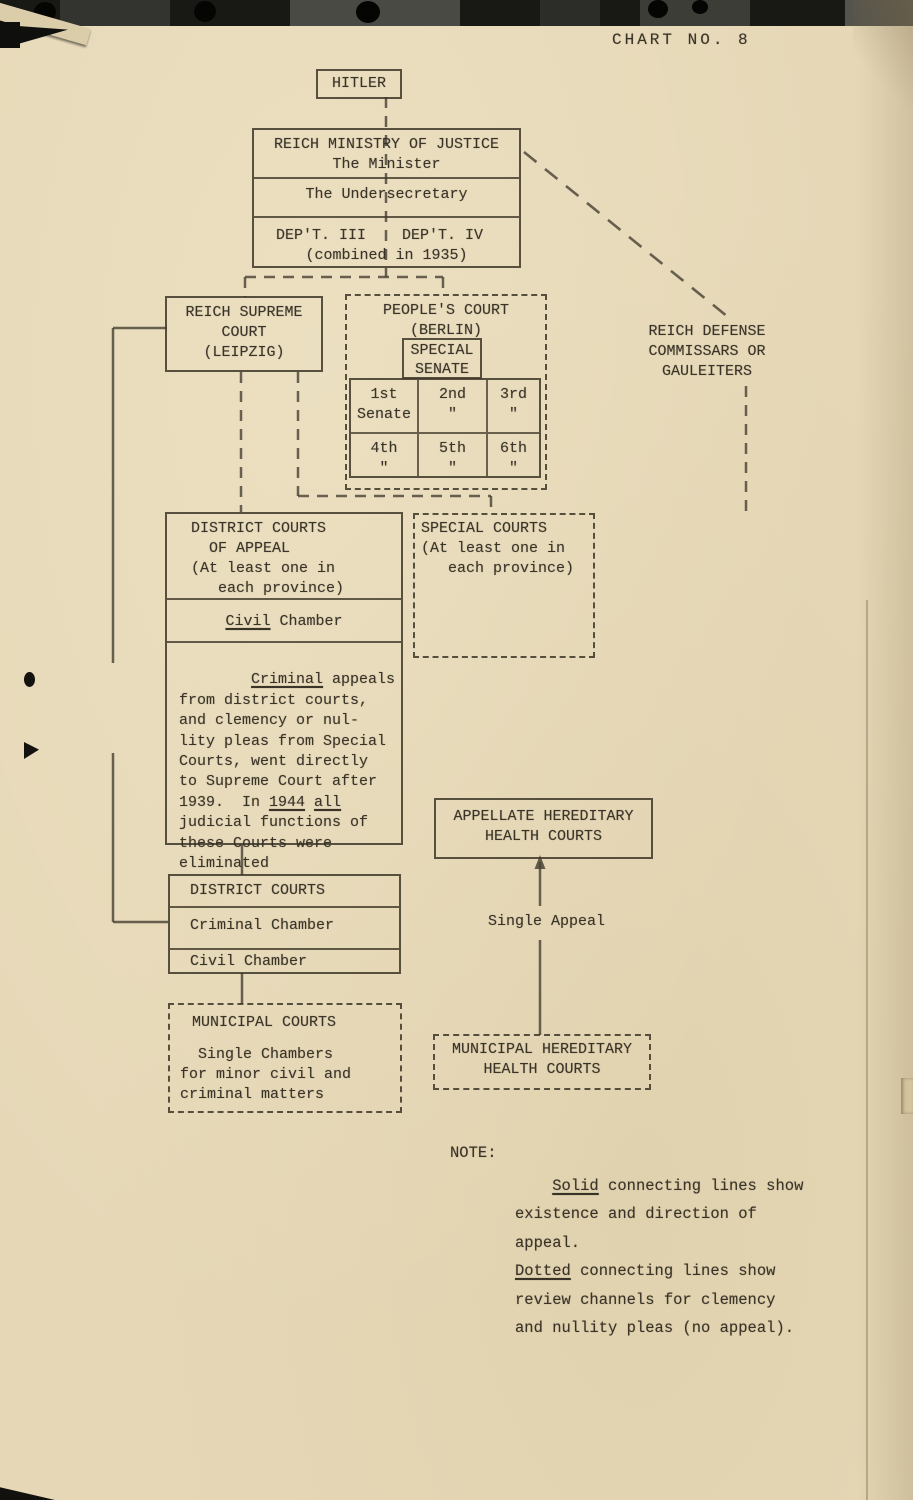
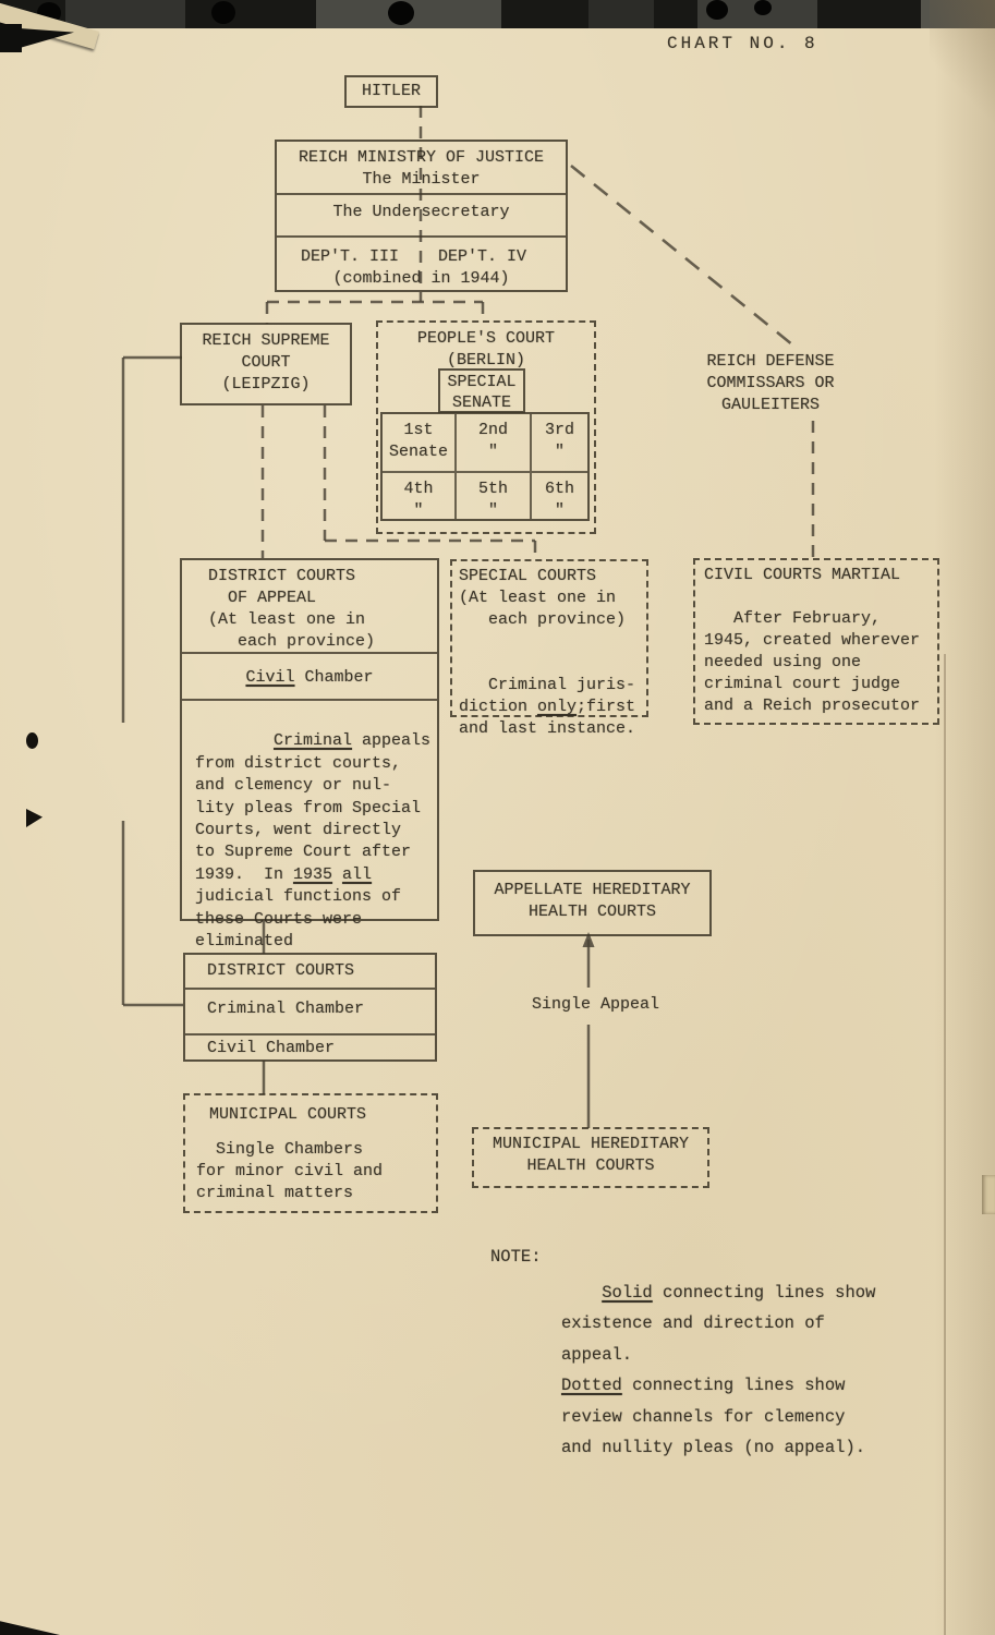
  CHART NO. 8
  HITLER
  REICH MINISTRY OF JUSTICE
  The Minister
  The Undersecretary
  DEP'T. III
  DEP'T. IV
- (combined in 1935)
+ (combined in 1944)
  REICH SUPREME
  COURT
  (LEIPZIG)
  PEOPLE'S COURT
  (BERLIN)
  SPECIAL
  SENATE
  1st
  Senate
  2nd
  "
  3rd
  "
  4th
  "
  5th
  "
  6th
  "
  REICH DEFENSE
  COMMISSARS OR
  GAULEITERS
  DISTRICT COURTS
  OF APPEAL
  (At least one in
  each province)
  Civil Chamber
  Criminal appeals
  from district courts,
  and clemency or nul-
  lity pleas from Special
  Courts, went directly
  to Supreme Court after
- 1939. In 1944 all
+ 1939. In 1935 all
  judicial functions of
  these Courts were
  eliminated
  SPECIAL COURTS
  (At least one in
  each province)
+ Criminal juris-
+ diction only;first
+ and last instance.
+ CIVIL COURTS MARTIAL
+ After February,
+ 1945, created wherever
+ needed using one
+ criminal court judge
+ and a Reich prosecutor
  DISTRICT COURTS
  Criminal Chamber
  Civil Chamber
  MUNICIPAL COURTS
  Single Chambers
  for minor civil and
  criminal matters
  APPELLATE HEREDITARY
  HEALTH COURTS
  Single Appeal
  MUNICIPAL HEREDITARY
  HEALTH COURTS
  NOTE:
  Solid connecting lines show
  existence and direction of
  appeal.
  Dotted connecting lines show
  review channels for clemency
  and nullity pleas (no appeal).
